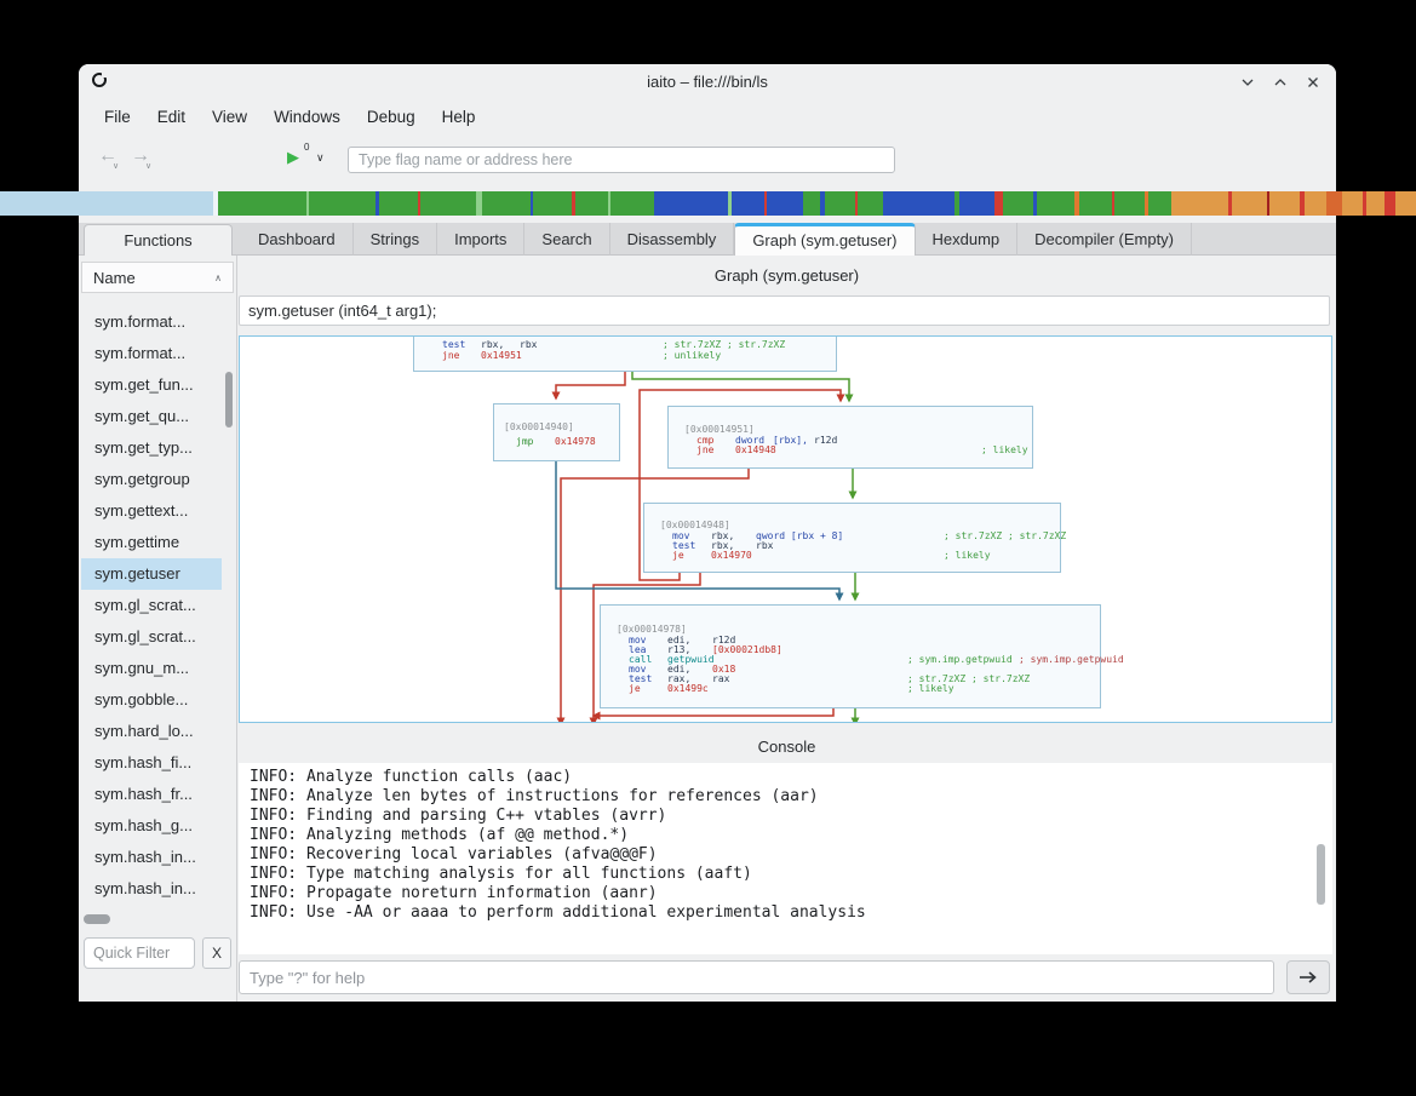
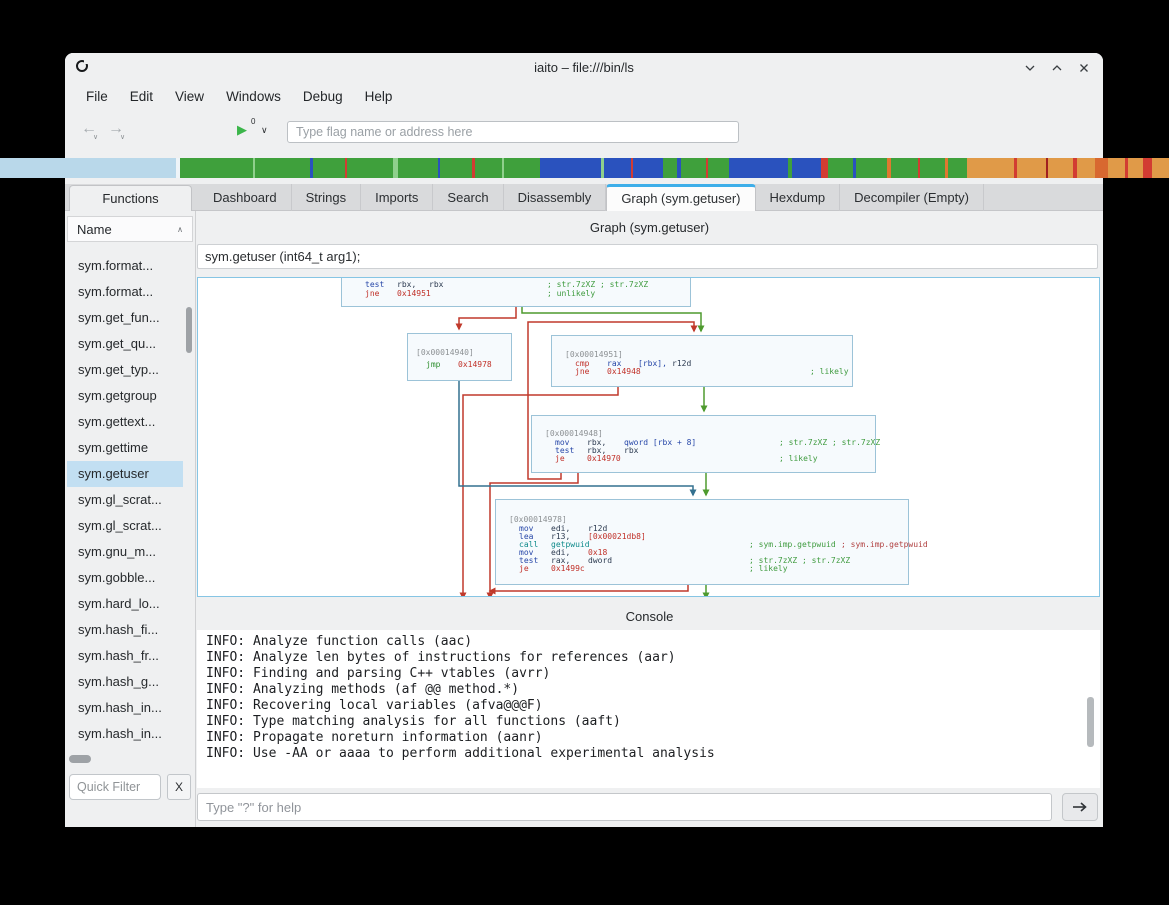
  iaito – file:///bin/ls
  File
  Edit
  View
  Windows
  Debug
  Help
  ←
  →
  ▶
  0
  ∨
  Type flag name or address here
  Functions
  Dashboard
  Strings
  Imports
  Search
  Disassembly
  Graph (sym.getuser)
  Hexdump
  Decompiler (Empty)
  Name
  ∧
  sym.format...
  sym.format...
  sym.get_fun...
  sym.get_qu...
  sym.get_typ...
  sym.getgroup
  sym.gettext...
  sym.gettime
  sym.getuser
  sym.gl_scrat...
  sym.gl_scrat...
  sym.gnu_m...
  sym.gobble...
  sym.hard_lo...
  sym.hash_fi...
  sym.hash_fr...
  sym.hash_g...
  sym.hash_in...
  sym.hash_in...
  Quick Filter
  X
  Graph (sym.getuser)
  sym.getuser (int64_t arg1);
  test
  rbx,
  rbx
  ; str.7zXZ ; str.7zXZ
  jne
  0x14951
  ; unlikely
  [0x00014940]
  jmp
  0x14978
  [0x00014951]
  cmp
- dword
+ rax
  [rbx],
  r12d
  jne
  0x14948
  ; likely
  [0x00014948]
  mov
  rbx,
  qword [rbx + 8]
  ; str.7zXZ ; str.7zXZ
  test
  rbx,
  rbx
  je
  0x14970
  ; likely
  [0x00014978]
  mov
  edi,
  r12d
  lea
  r13,
  [0x00021db8]
  call
  getpwuid
  ; sym.imp.getpwuid
  ; sym.imp.getpwuid
  mov
  edi,
  0x18
  test
  rax,
- rax
+ dword
  ; str.7zXZ ; str.7zXZ
  je
  0x1499c
  ; likely
  Console
  INFO: Analyze function calls (aac)
  INFO: Analyze len bytes of instructions for references (aar)
  INFO: Finding and parsing C++ vtables (avrr)
  INFO: Analyzing methods (af @@ method.*)
  INFO: Recovering local variables (afva@@@F)
  INFO: Type matching analysis for all functions (aaft)
  INFO: Propagate noreturn information (aanr)
  INFO: Use -AA or aaaa to perform additional experimental analysis
  Type "?" for help
